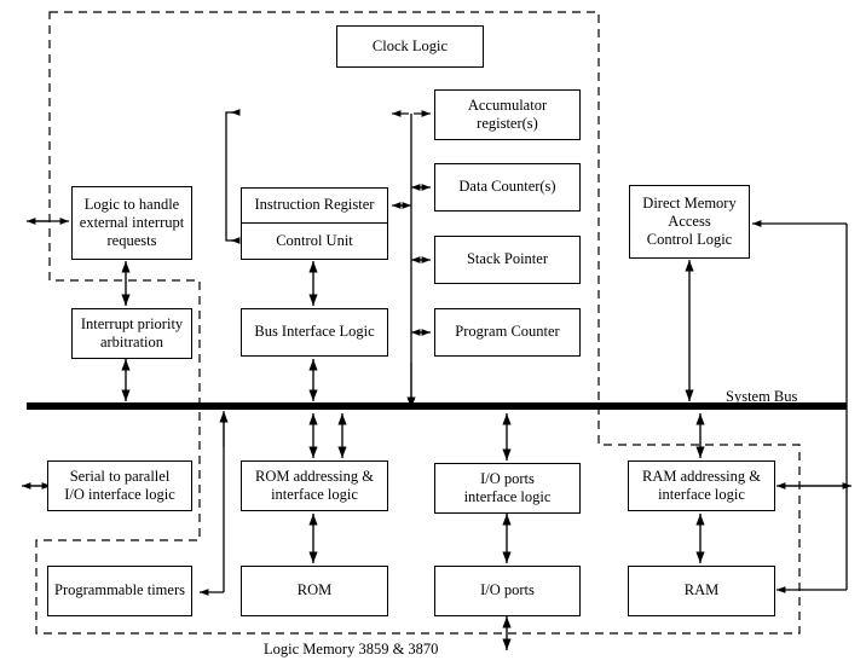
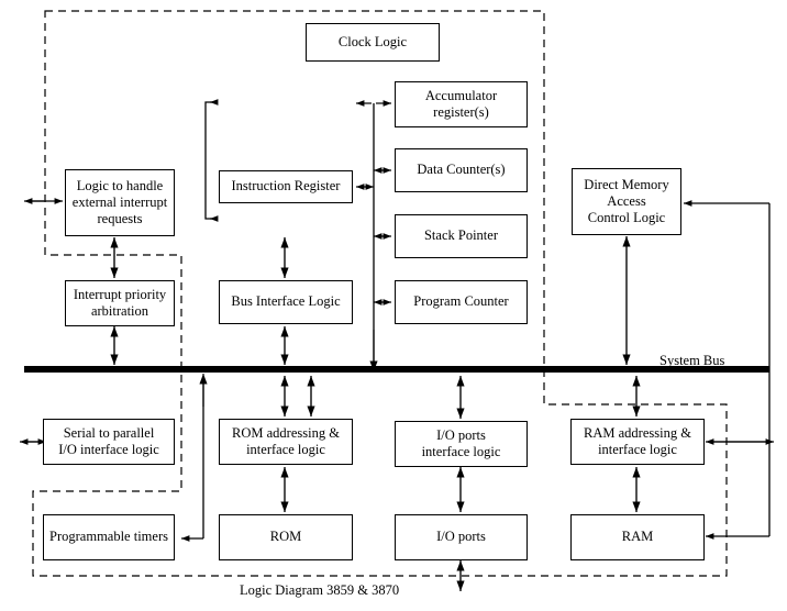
  System Bus
  Clock Logic
  Accumulator
  register(s)
  Data Counter(s)
  Stack Pointer
  Program Counter
  Instruction Register
- Control Unit
  Bus Interface Logic
  Logic to handle
  external interrupt
  requests
  Interrupt priority
  arbitration
  Direct Memory
  Access
  Control Logic
  Serial to parallel
  I/O interface logic
  ROM addressing &
  interface logic
  I/O ports
  interface logic
  RAM addressing &
  interface logic
  Programmable timers
  ROM
  I/O ports
  RAM
- Logic Memory 3859 & 3870
+ Logic Diagram 3859 & 3870
